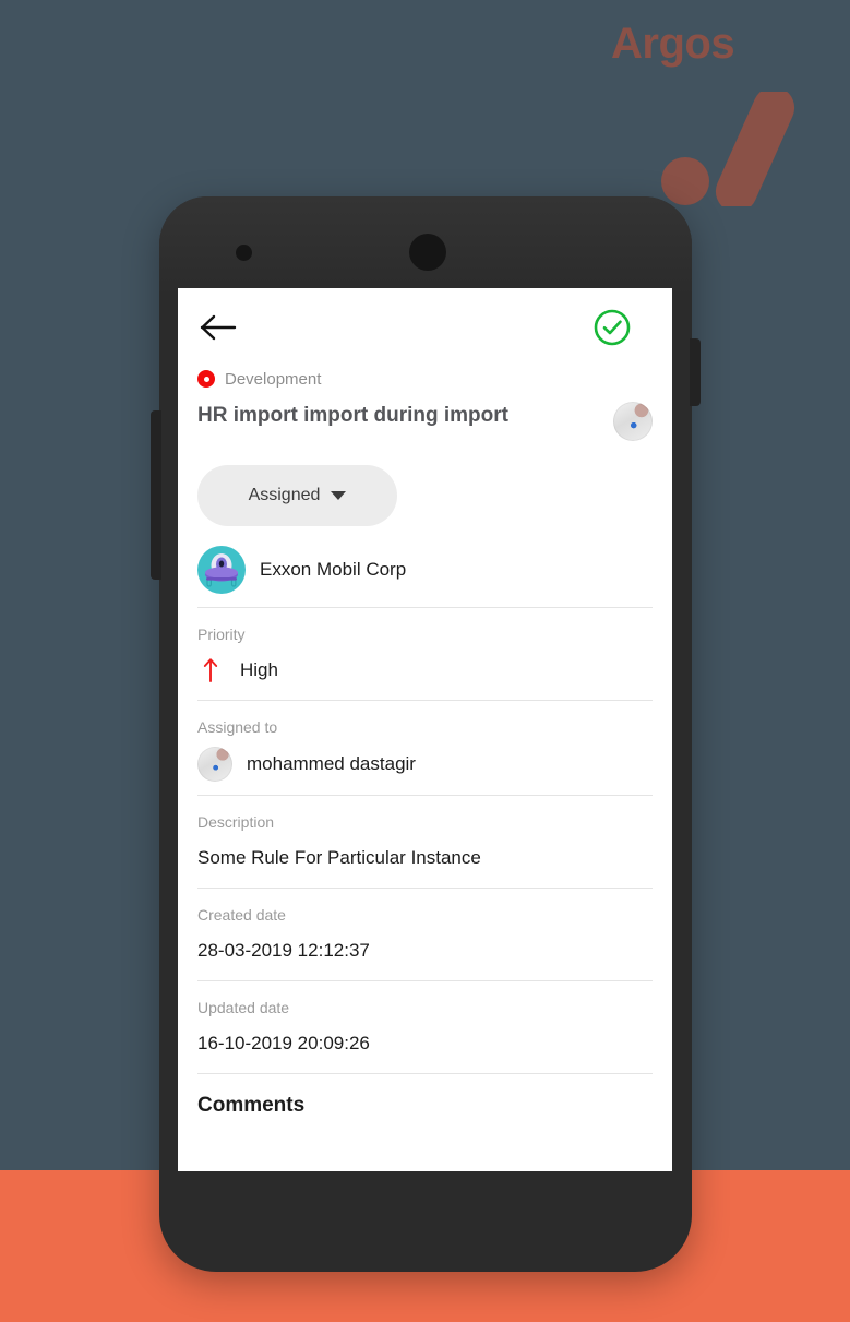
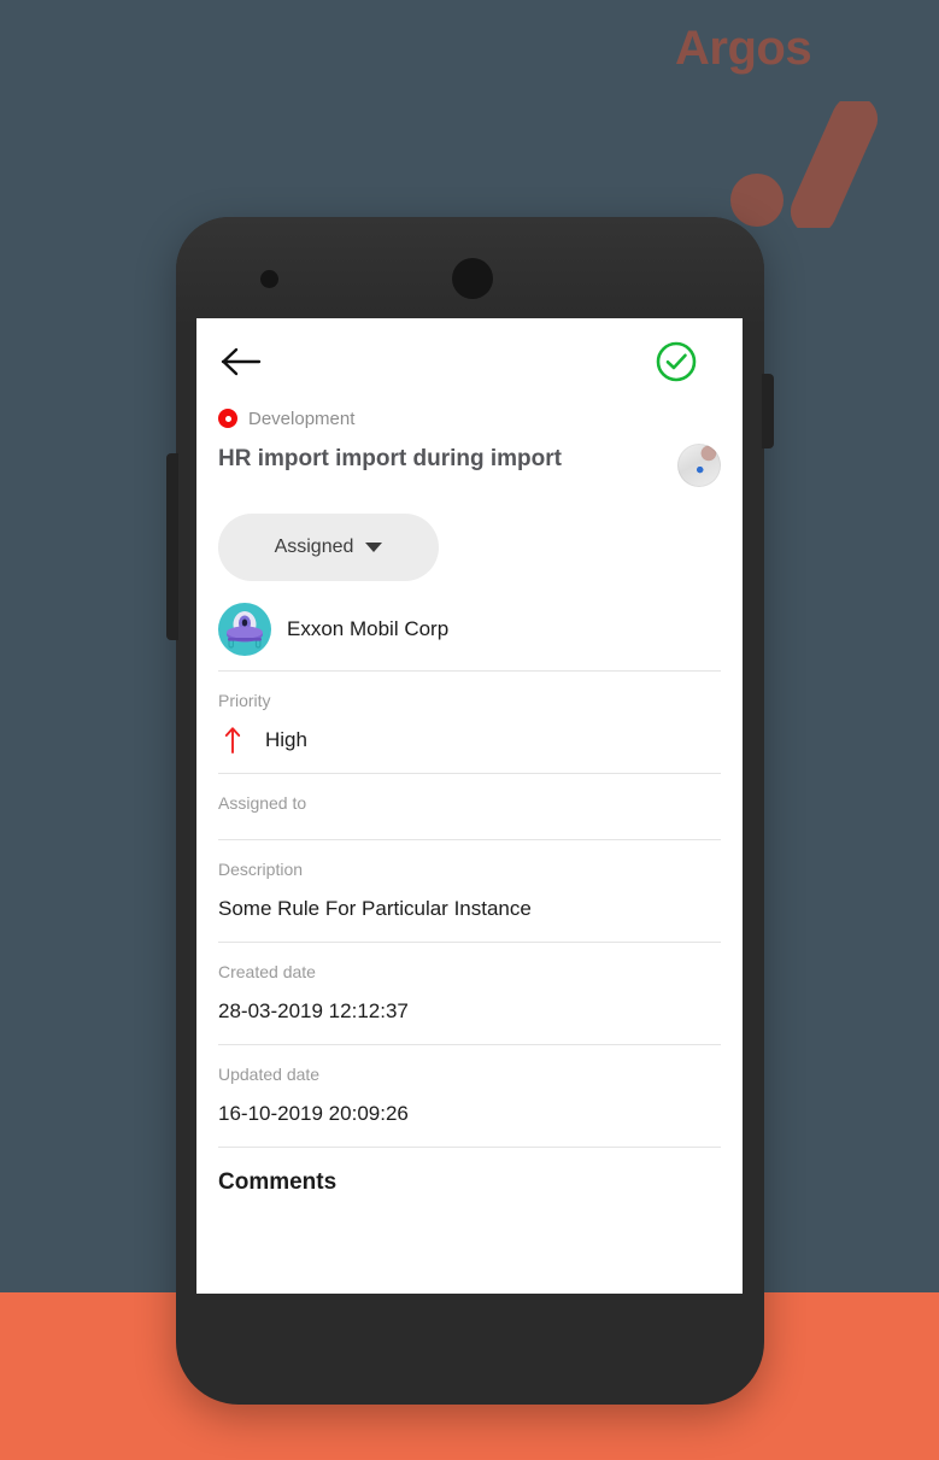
  Argos
  Development
  HR import import during import
  Assigned
  Exxon Mobil Corp
  Priority
  High
  Assigned to
- mohammed dastagir
  Description
  Some Rule For Particular Instance
  Created date
  28-03-2019 12:12:37
  Updated date
  16-10-2019 20:09:26
  Comments
